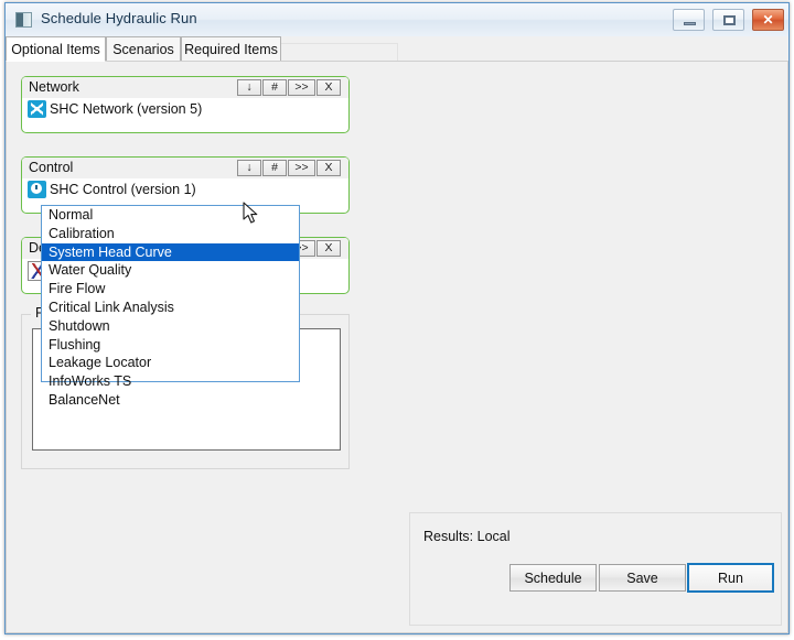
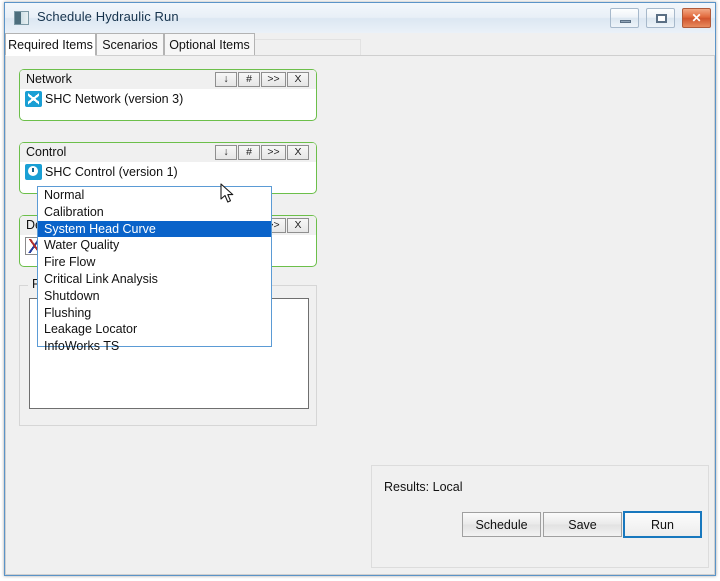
  Schedule Hydraulic Run
  ✕
  Normal
  Calibration
  System Head Curve
  Water Quality
  Fire Flow
  Critical Link Analysis
  Shutdown
  Flushing
  Leakage Locator
  InfoWorks TS
- BalanceNet
- Optional Items
+ Required Items
  Scenarios
- Required Items
+ Optional Items
  Network
  ↓
  #
  >>
  X
- SHC Network (version 5)
+ SHC Network (version 3)
  Control
  ↓
  #
  >>
  X
  SHC Control (version 1)
  X
  Results: Local
  Schedule
  Save
  Run
